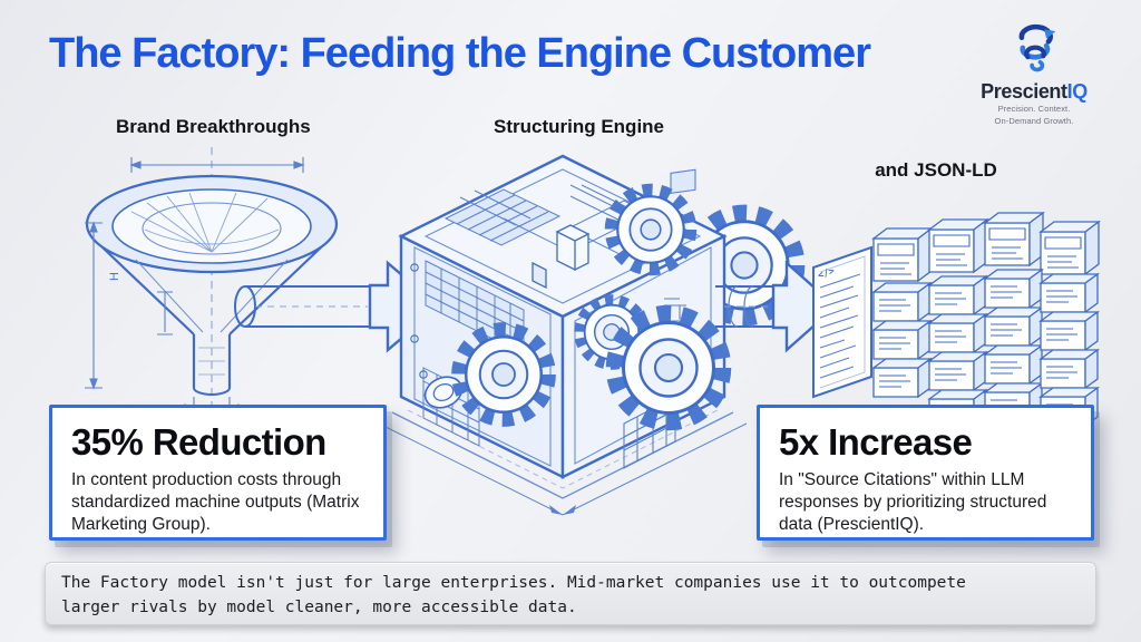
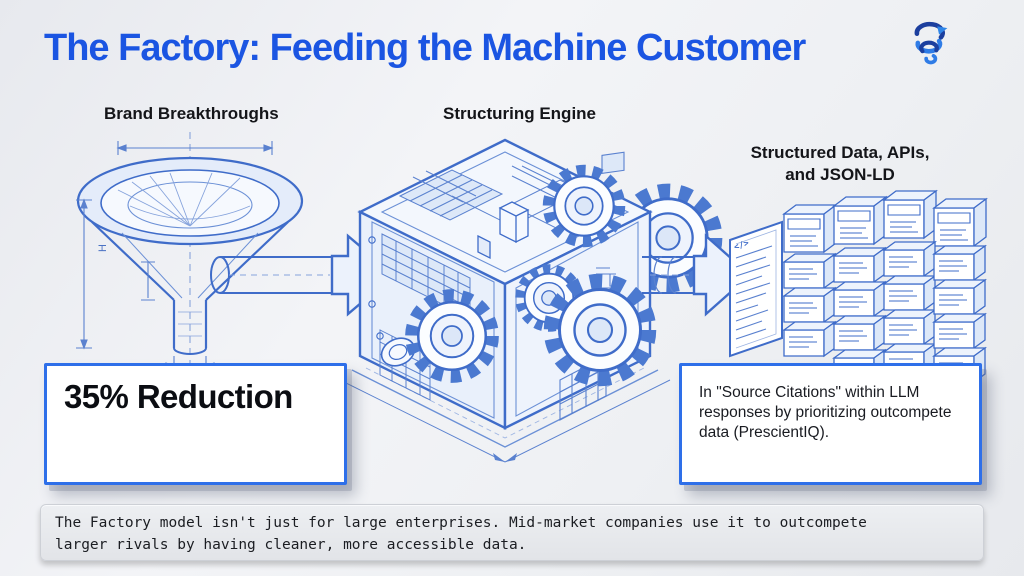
- The Factory: Feeding the Engine Customer
+ The Factory: Feeding the Machine Customer
- PrescientIQ
- Precision. Context.
- On-Demand Growth.
  Brand Breakthroughs
  Structuring Engine
+ Structured Data, APIs,
  and JSON-LD
  35% Reduction
- In content production costs through standardized machine outputs (Matrix Marketing Group).
- 5x Increase
- In "Source Citations" within LLM responses by prioritizing structured data (PrescientIQ).
+ In "Source Citations" within LLM responses by prioritizing outcompete data (PrescientIQ).
- The Factory model isn't just for large enterprises. Mid-market companies use it to outcompete larger rivals by model cleaner, more accessible data.
+ The Factory model isn't just for large enterprises. Mid-market companies use it to outcompete larger rivals by having cleaner, more accessible data.
